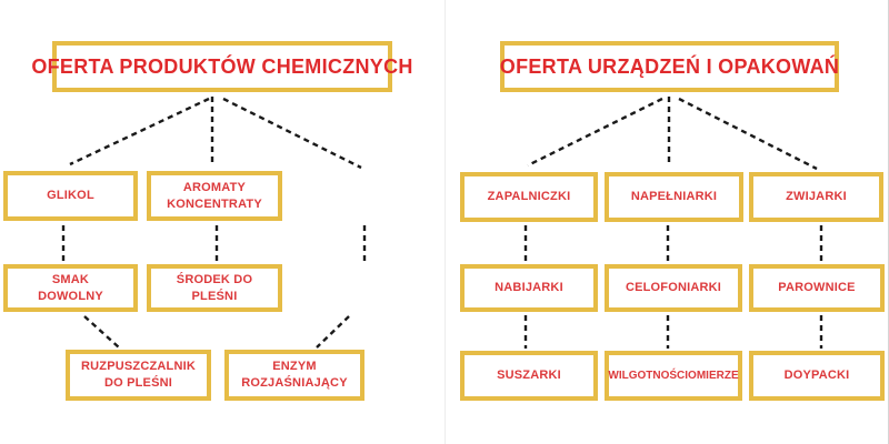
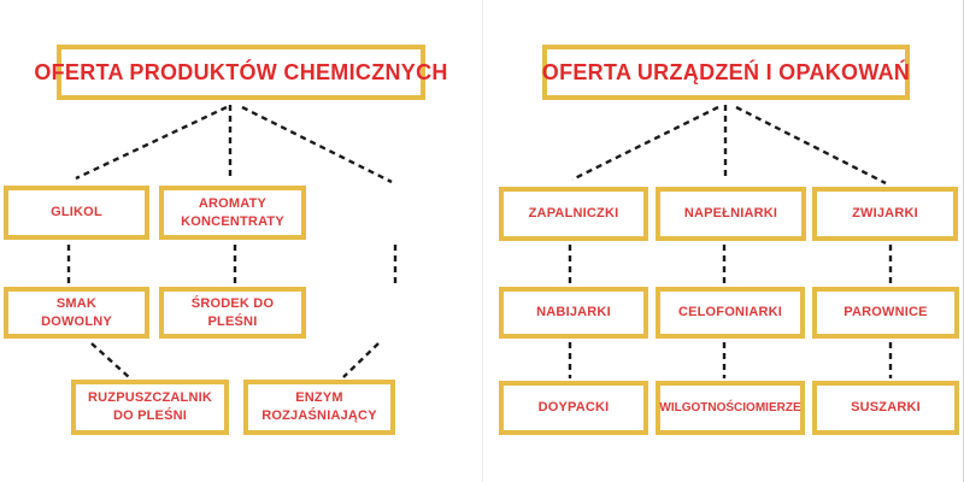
  OFERTA PRODUKTÓW CHEMICZNYCH
  GLIKOL
  AROMATY
  KONCENTRATY
  SMAK
  DOWOLNY
  ŚRODEK DO
  PLEŚNI
  RUZPUSZCZALNIK
  DO PLEŚNI
  ENZYM
  ROZJAŚNIAJĄCY
  OFERTA URZĄDZEŃ I OPAKOWAŃ
  ZAPALNICZKI
  NAPEŁNIARKI
  ZWIJARKI
  NABIJARKI
  CELOFONIARKI
  PAROWNICE
- SUSZARKI
+ DOYPACKI
  WILGOTNOŚCIOMIERZE
- DOYPACKI
+ SUSZARKI
